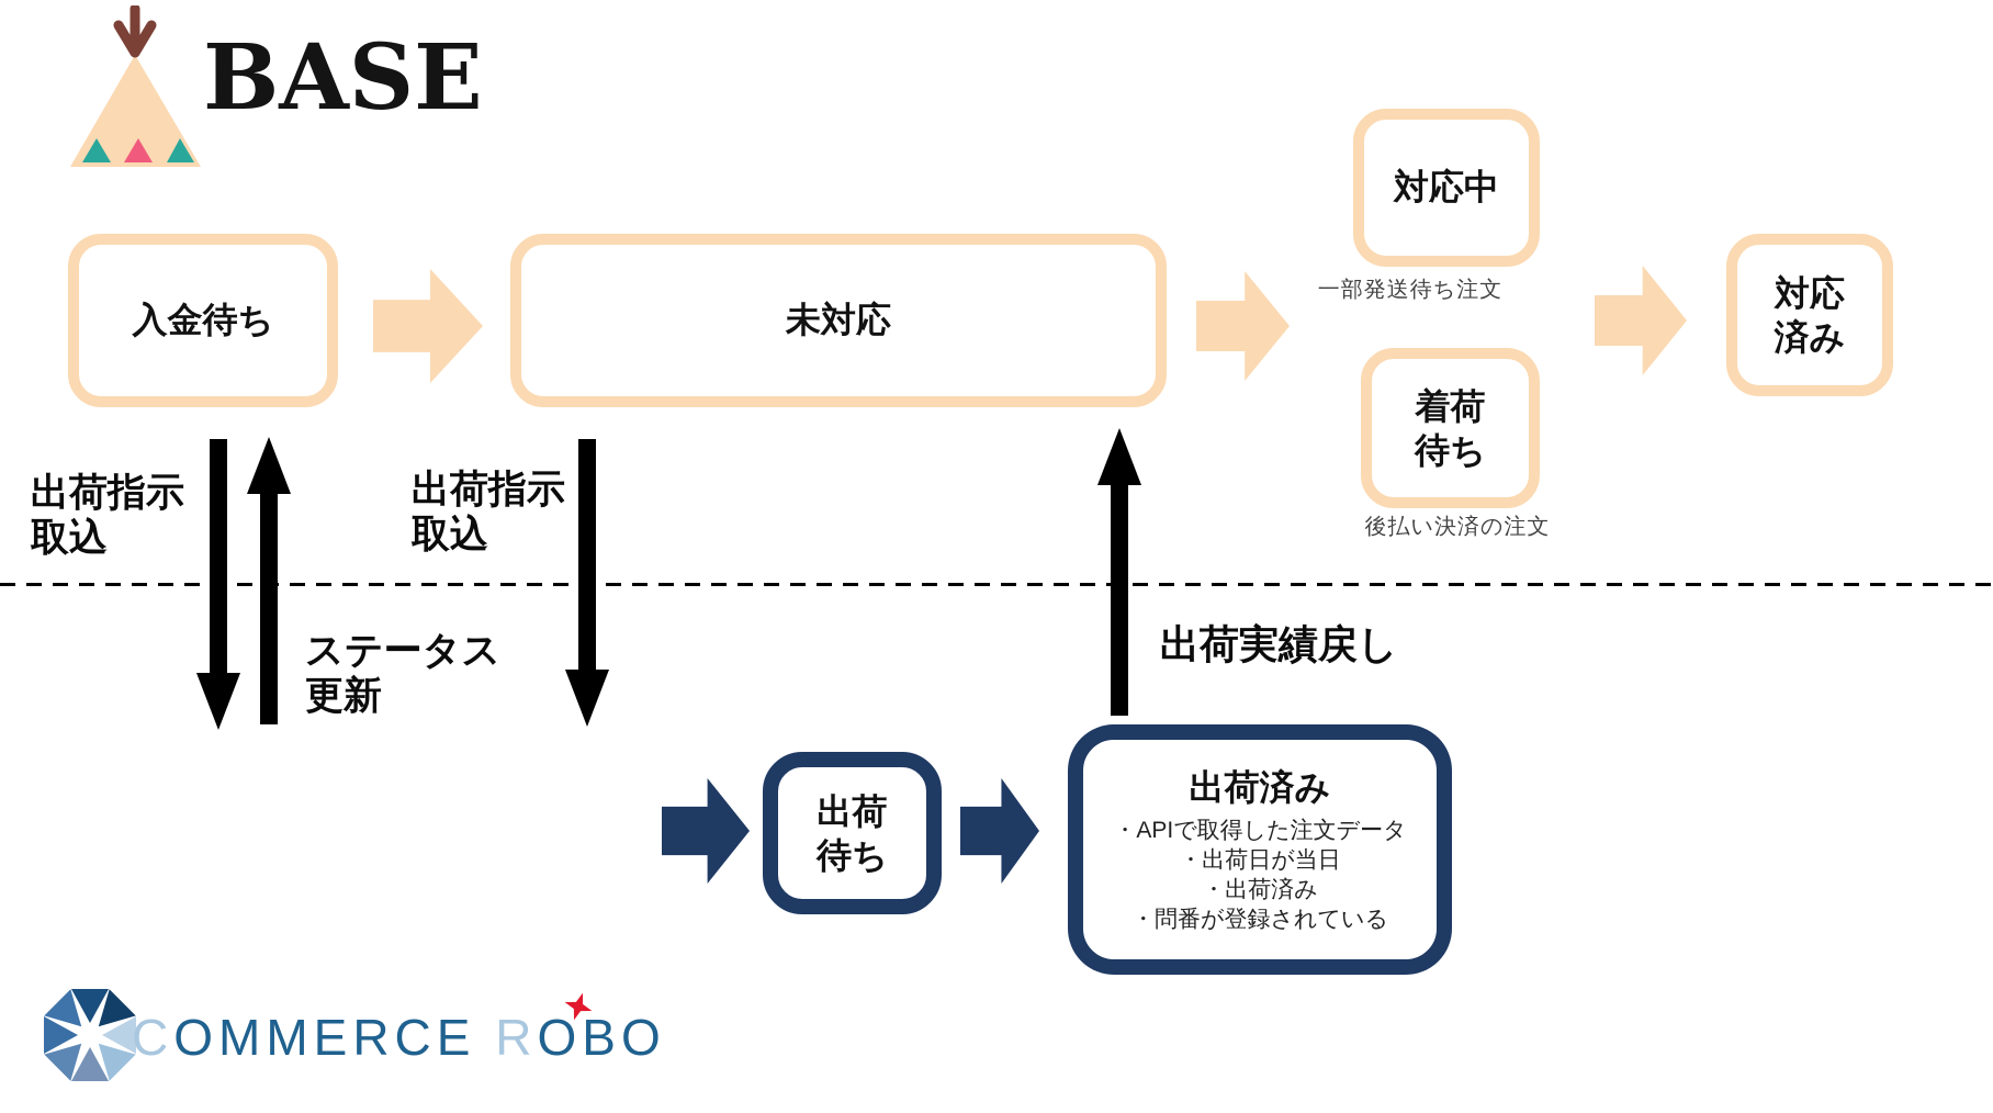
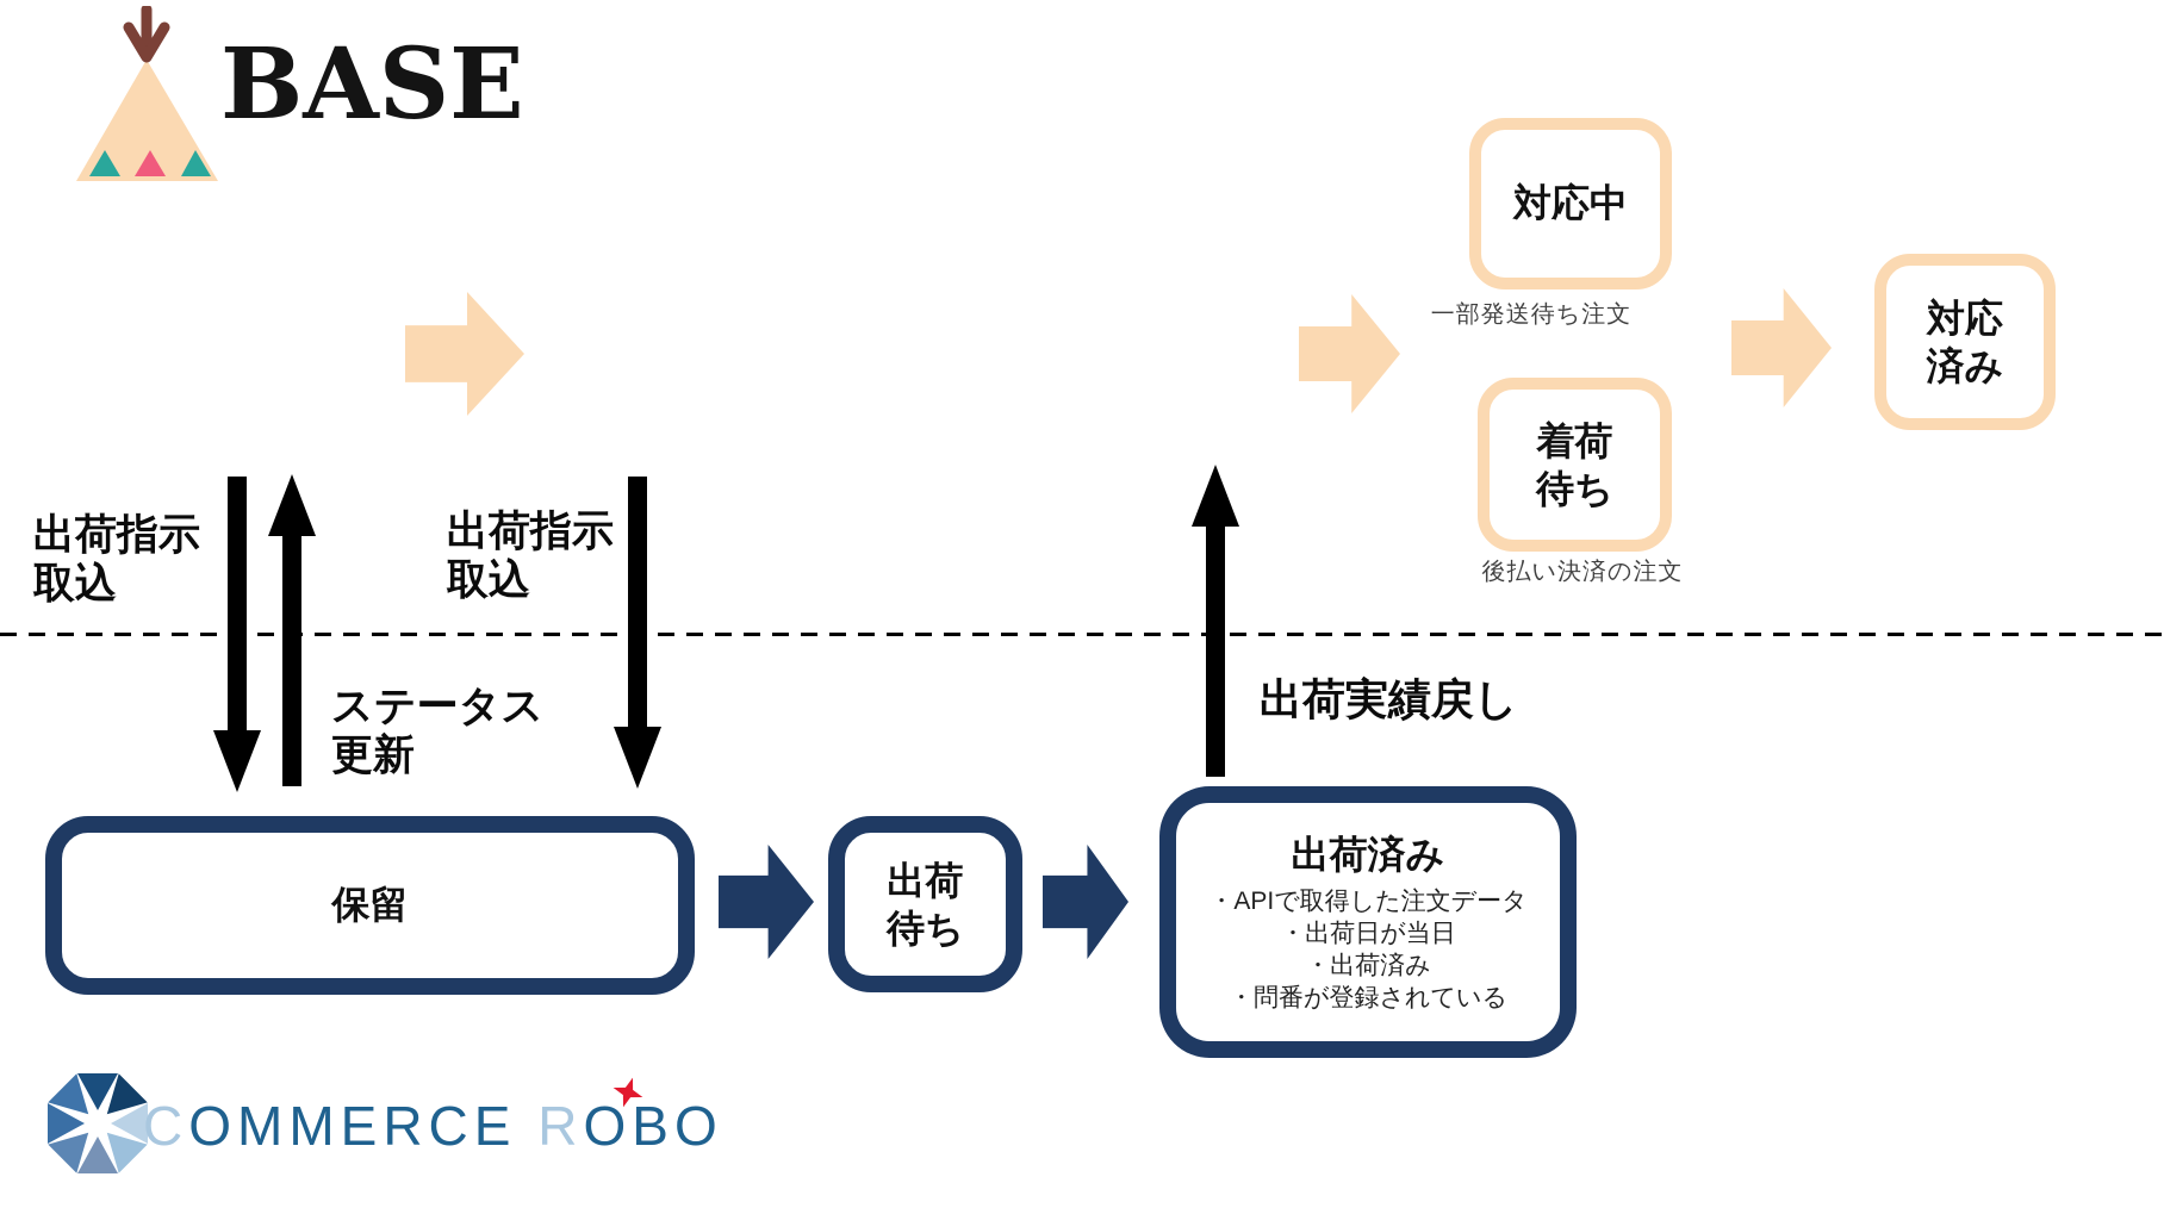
  BASE
- 入金待ち
- 未対応
  対応中
  一部発送待ち注文
  着荷
  待ち
  後払い決済の注文
  対応
  済み
  出荷指示
  取込
  ステータス
  更新
  出荷指示
  取込
  出荷実績戻し
+ 保留
  出荷
  待ち
  出荷済み
  ・APIで取得した注文データ
  ・出荷日が当日
  ・出荷済み
  ・問番が登録されている
  COMMERCE ROBO
